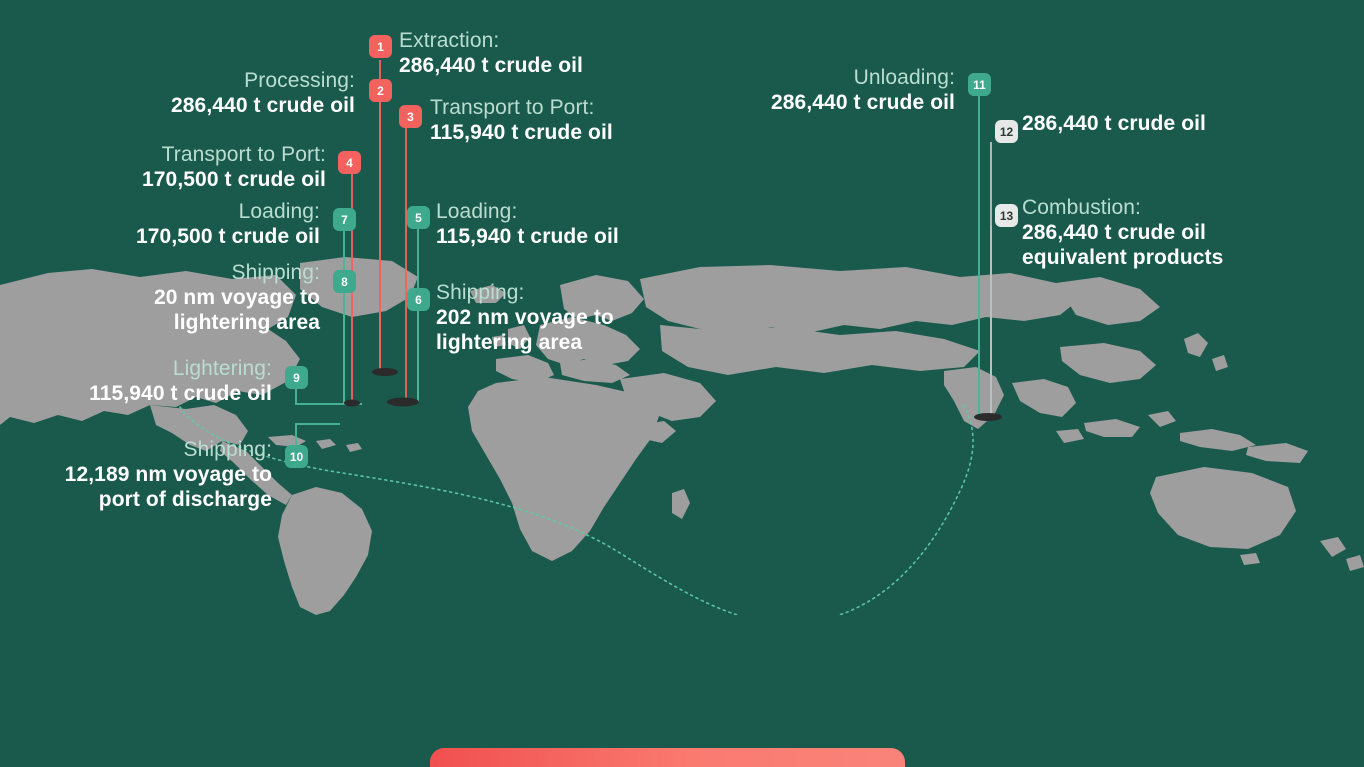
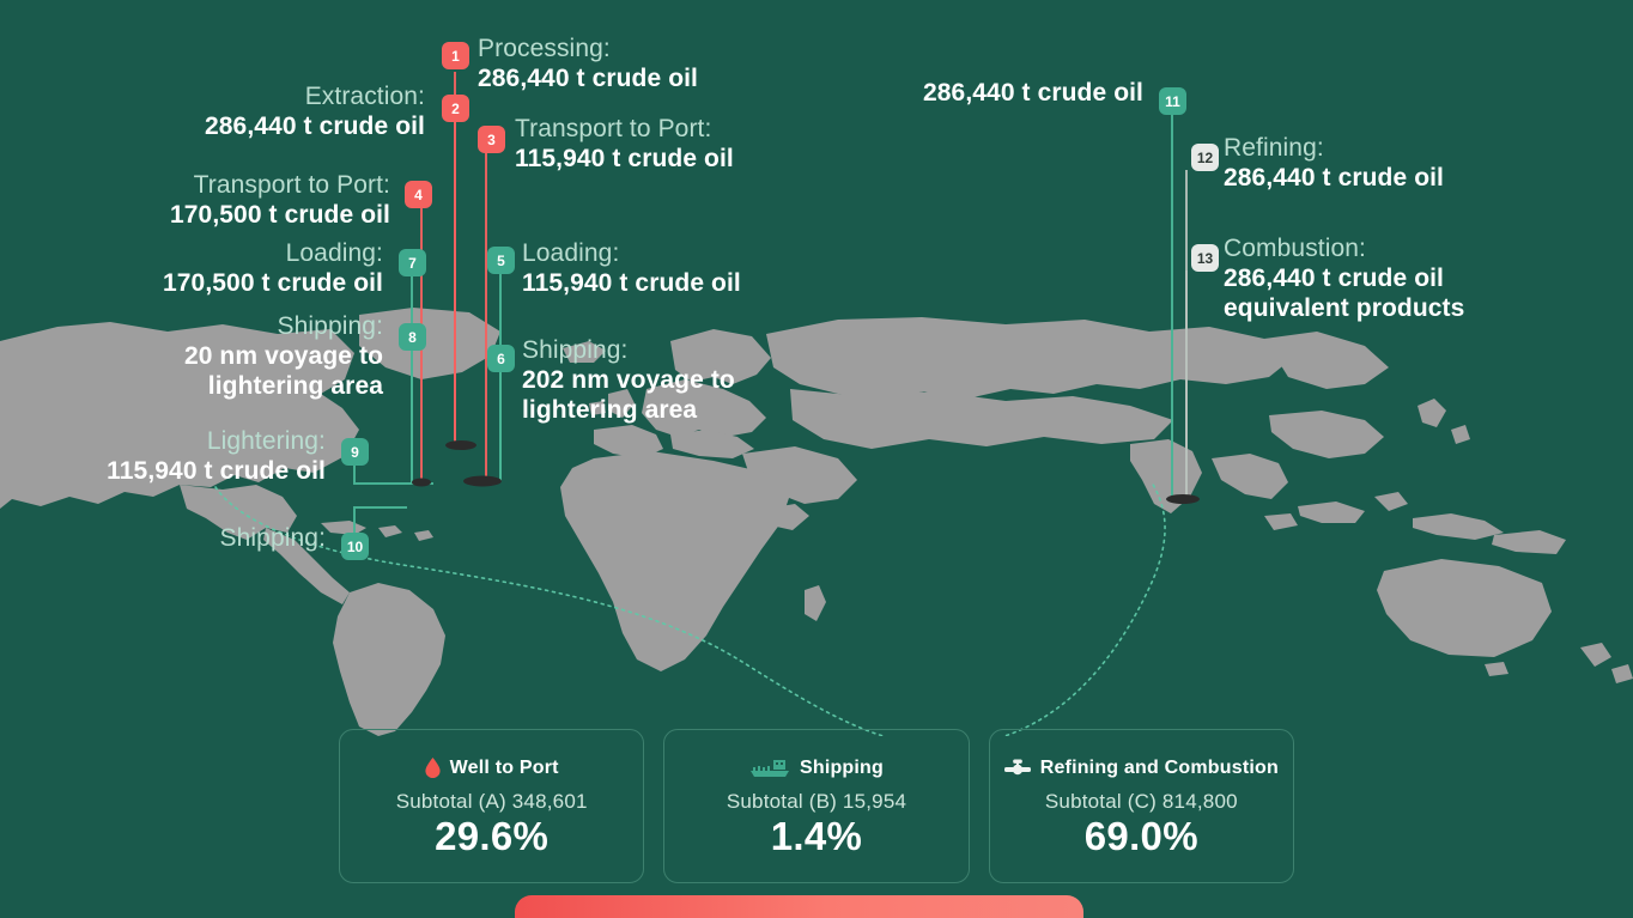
- Processing:
+ Extraction:
  286,440 t crude oil
- Extraction:
+ Processing:
  286,440 t crude oil
  Transport to Port:
  115,940 t crude oil
  Transport to Port:
  170,500 t crude oil
  Loading:
  170,500 t crude oil
  Loading:
  115,940 t crude oil
  Shipping:
  20 nm voyage to
  lightering area
  Shipping:
  202 nm voyage to
  lightering area
  Lightering:
  115,940 t crude oil
  Shipping:
- 12,189 nm voyage to
- port of discharge
- Unloading:
  286,440 t crude oil
+ Refining:
  286,440 t crude oil
  Combustion:
  286,440 t crude oil
  equivalent products
  1
  2
  3
  4
  5
  6
  7
  8
  9
  10
  11
  12
  13
+ Well to Port
+ Subtotal (A) 348,601
+ 29.6%
+ Shipping
+ Subtotal (B) 15,954
+ 1.4%
+ Refining and Combustion
+ Subtotal (C) 814,800
+ 69.0%
